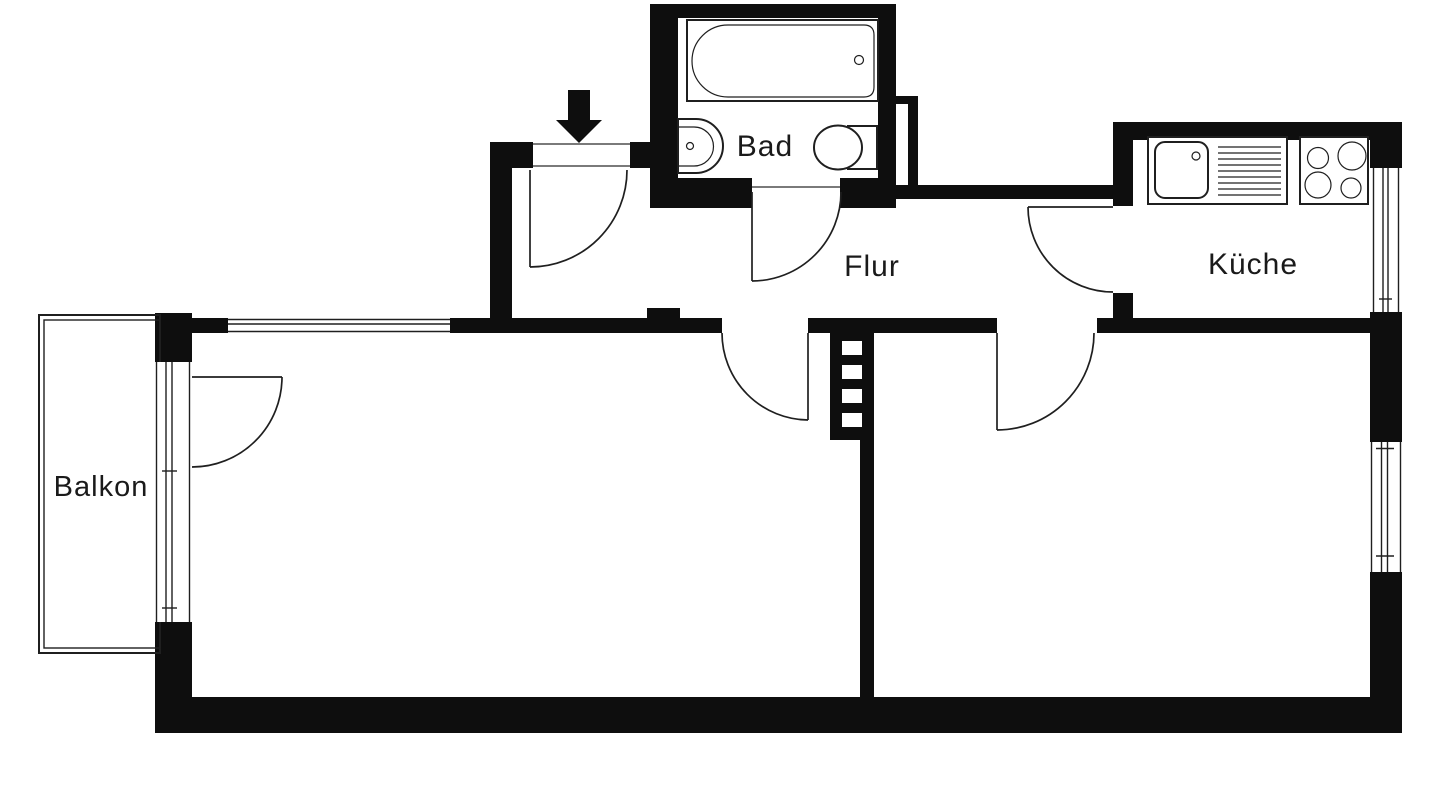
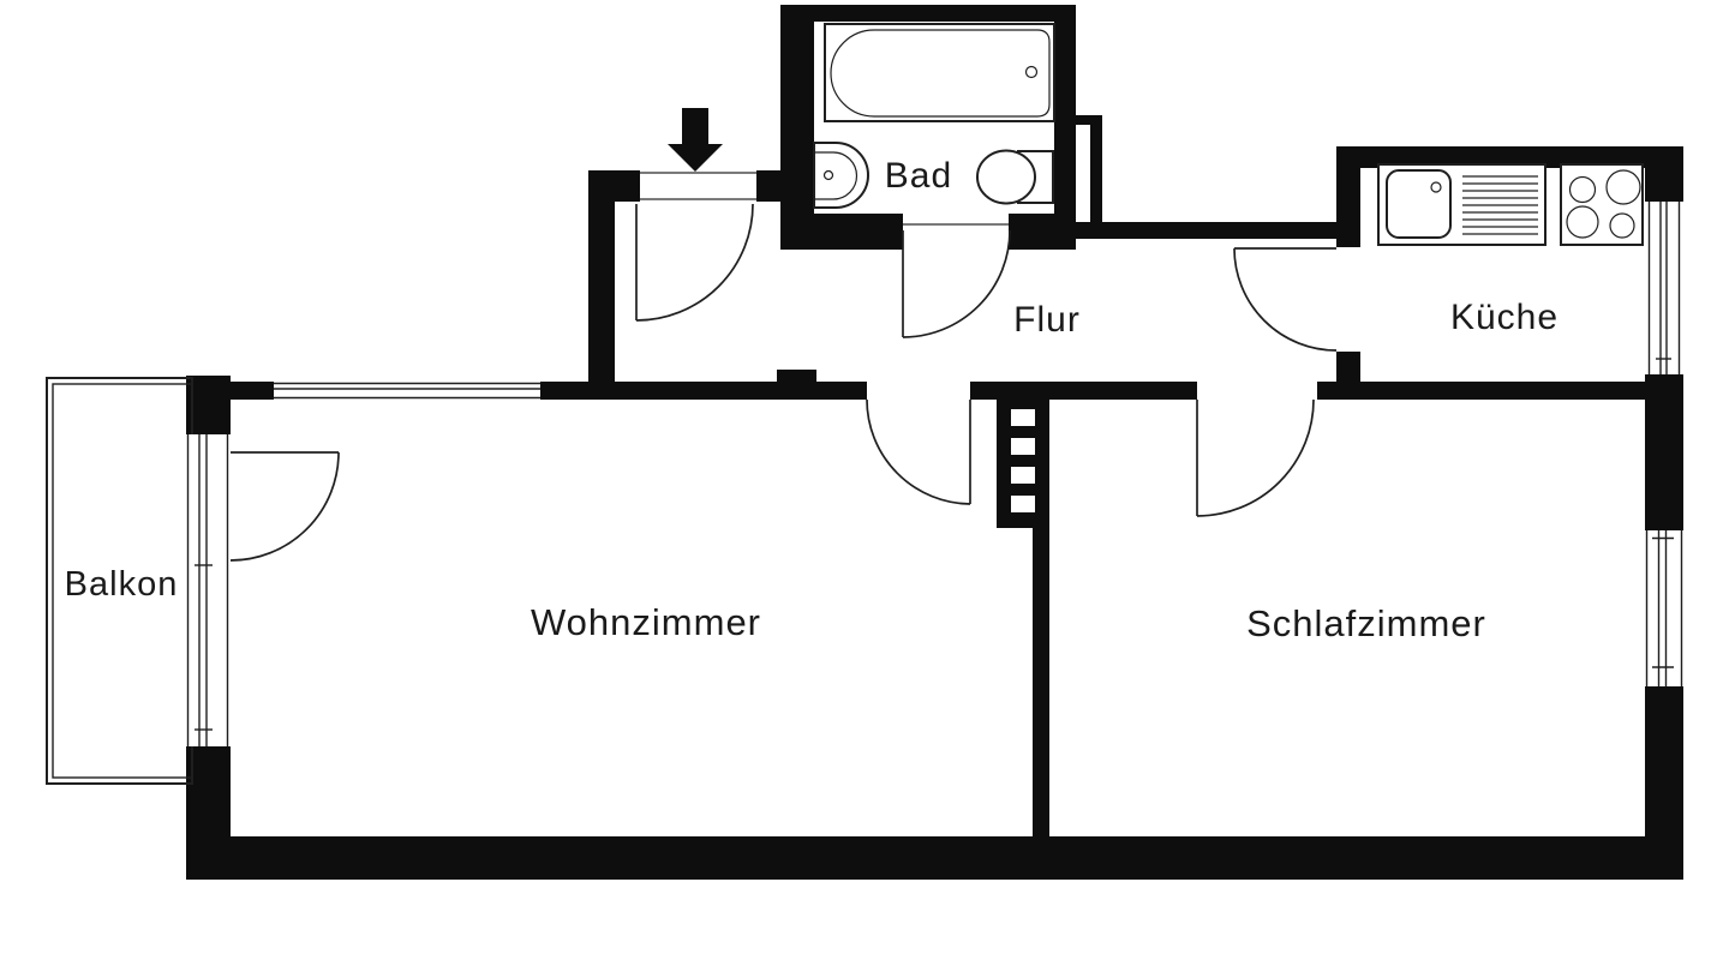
  Bad
  Flur
  Küche
  Balkon
+ Wohnzimmer
+ Schlafzimmer
